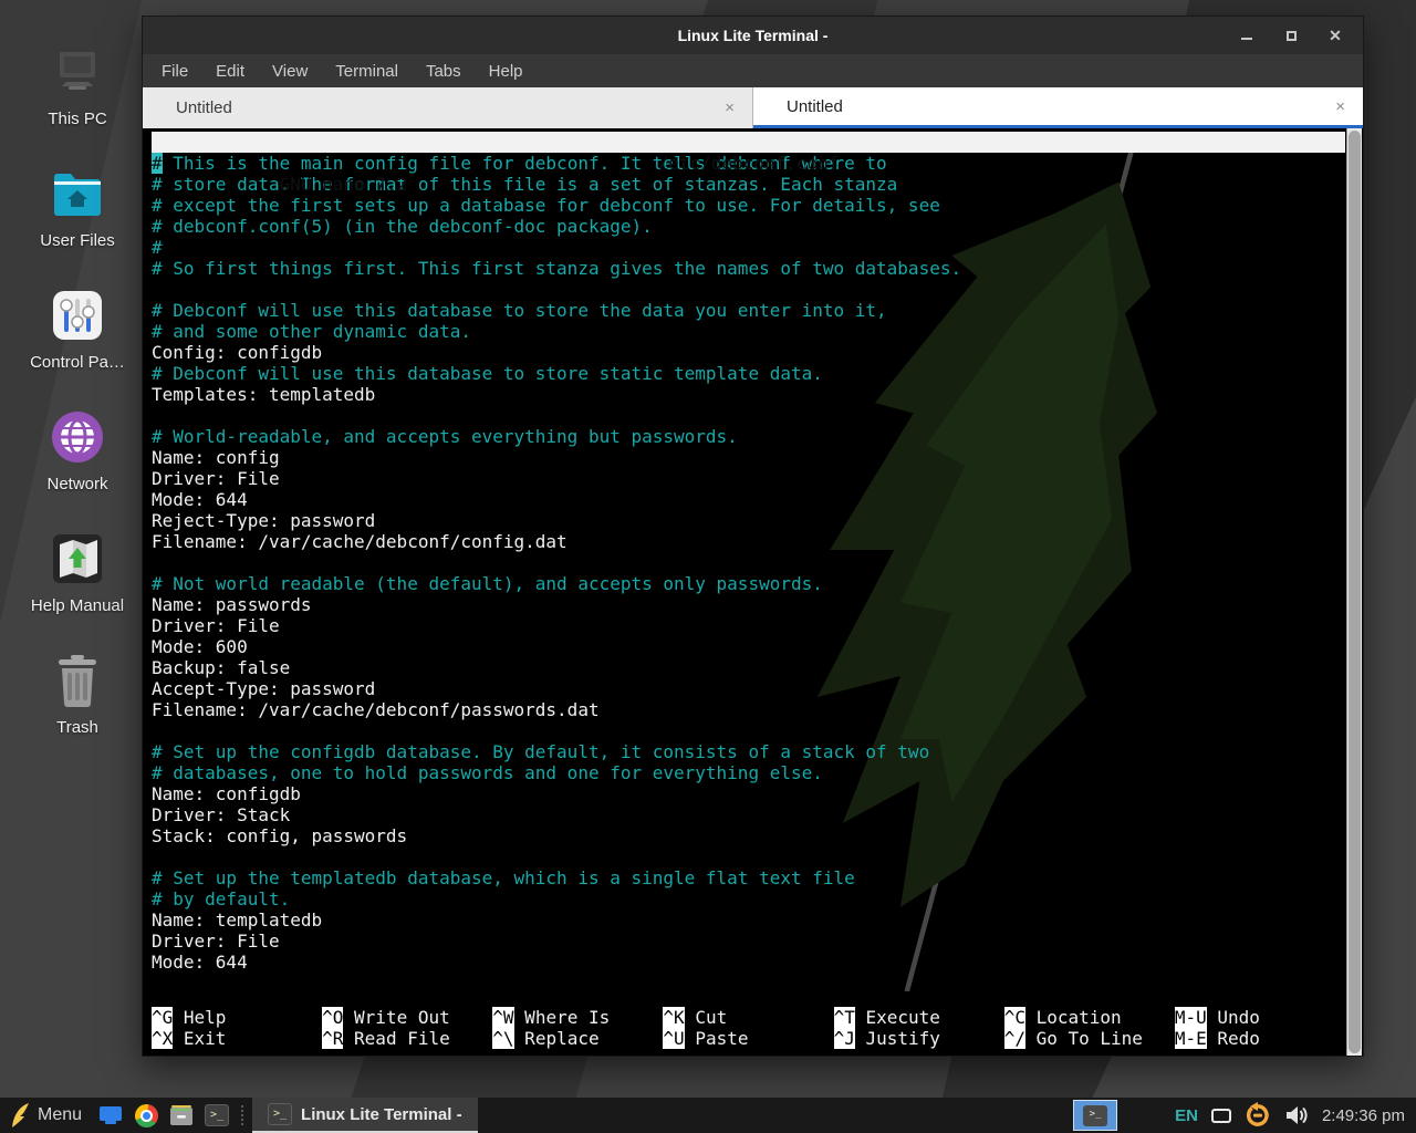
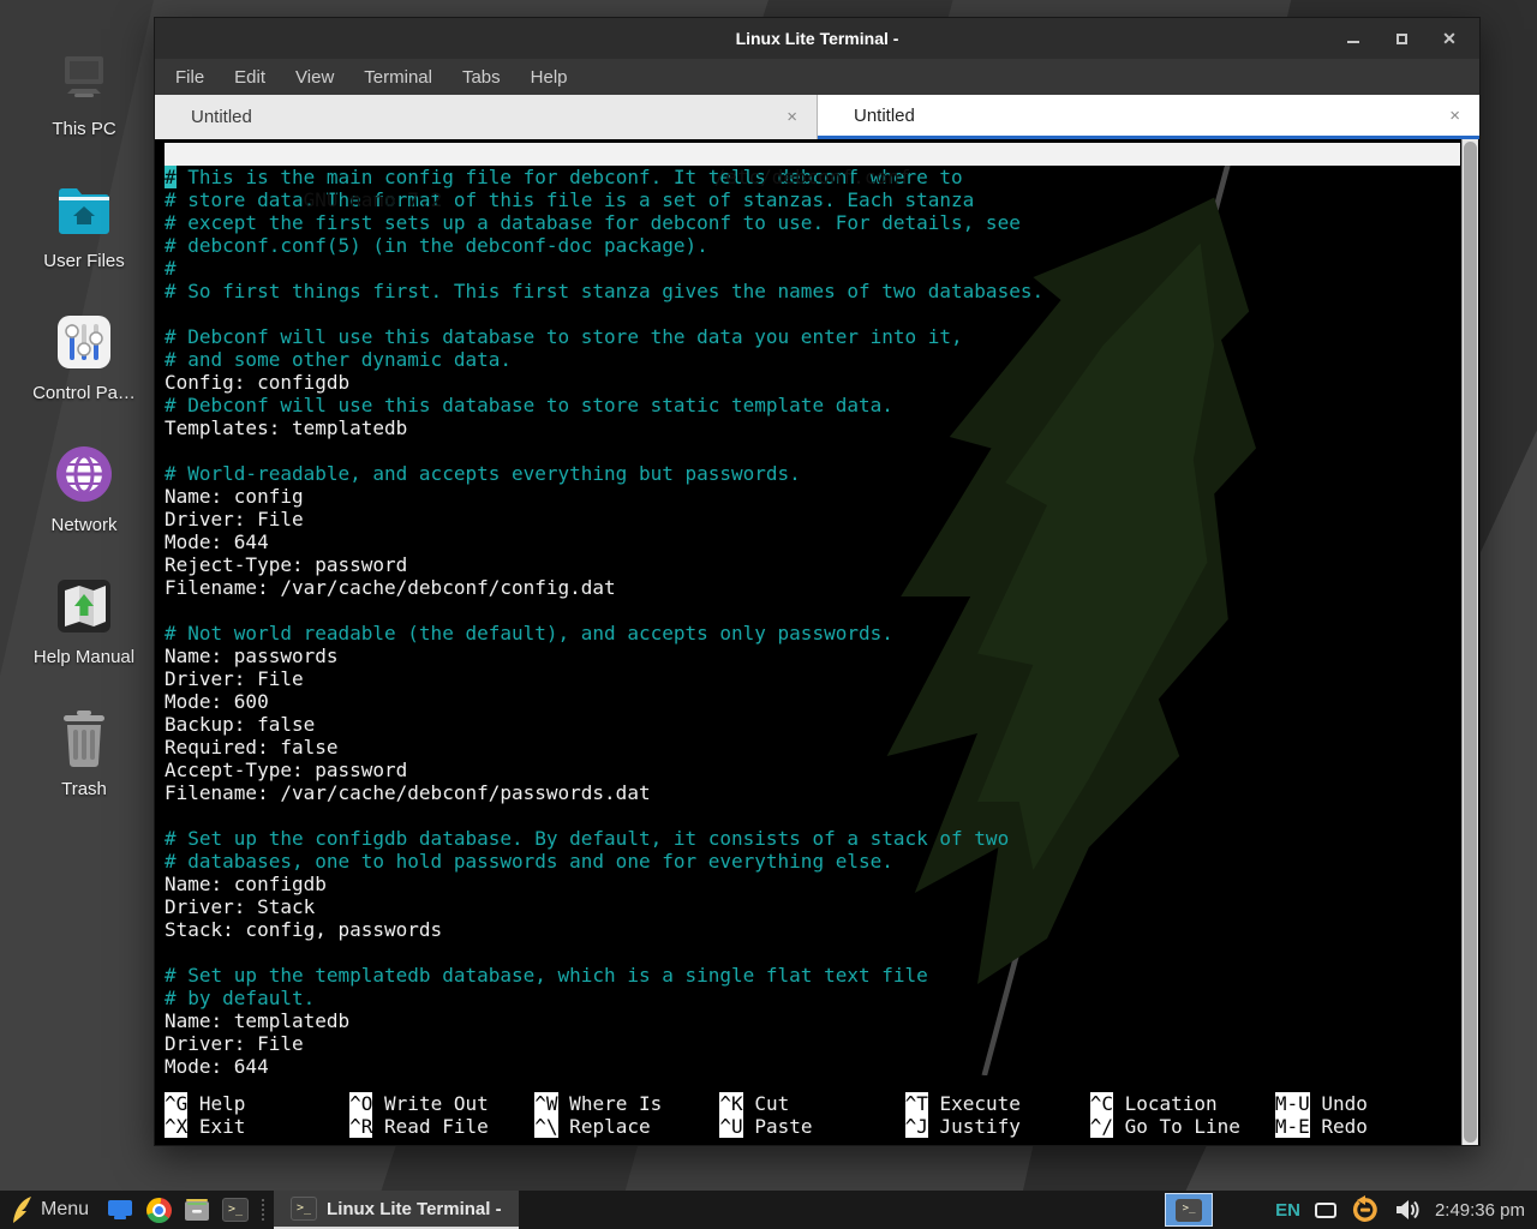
  This PC
  User Files
  Control Pa…
  Network
  Help Manual
  Trash
  Linux Lite Terminal -
  ✕
  File
  Edit
  View
  Terminal
  Tabs
  Help
  Untitled
  ×
  Untitled
  ×
  /etc/debconf.conf
  GNU nano 7.2
  the main config file for debconf. It tells debconf where to
  the first sets up a database for debconf to use. For details, see
  # debconf.conf(5) (in the debconf-doc package).
  #
  # So first things first. This first stanza gives the names of two databases.
  # Debconf will use this database to store the data you enter into it,
  # and some other dynamic data.
  Config: configdb
  # Debconf will use this database to store static template data.
  Templates: templatedb
  # World-readable, and accepts everything but passwords.
  Name: config
  Driver: File
  Mode: 644
  Reject-Type: password
  Filename: /var/cache/debconf/config.dat
  # Not world readable (the default), and accepts only passwords.
  Name: passwords
  Driver: File
  Mode: 600
  Backup: false
+ Required: false
  Accept-Type: password
  Filename: /var/cache/debconf/passwords.dat
  # Set up the configdb database. By default, it consists of a stack of two
  # databases, one to hold passwords and one for everything else.
  Name: configdb
  Driver: Stack
  Stack: config, passwords
  # Set up the templatedb database, which is a single flat text file
  # by default.
  Name: templatedb
  Driver: File
  Mode: 644
  ^G Help
  ^O Write Out
  ^W Where Is
  ^K Cut
  ^T Execute
  ^C Location
  M-U Undo
  ^X Exit
  ^R Read File
  ^\ Replace
  ^U Paste
  ^J Justify
  ^/ Go To Line
  M-E Redo
  Menu
  >_
  >_
  Linux Lite Terminal -
  >_
  EN
  2:49:36 pm
